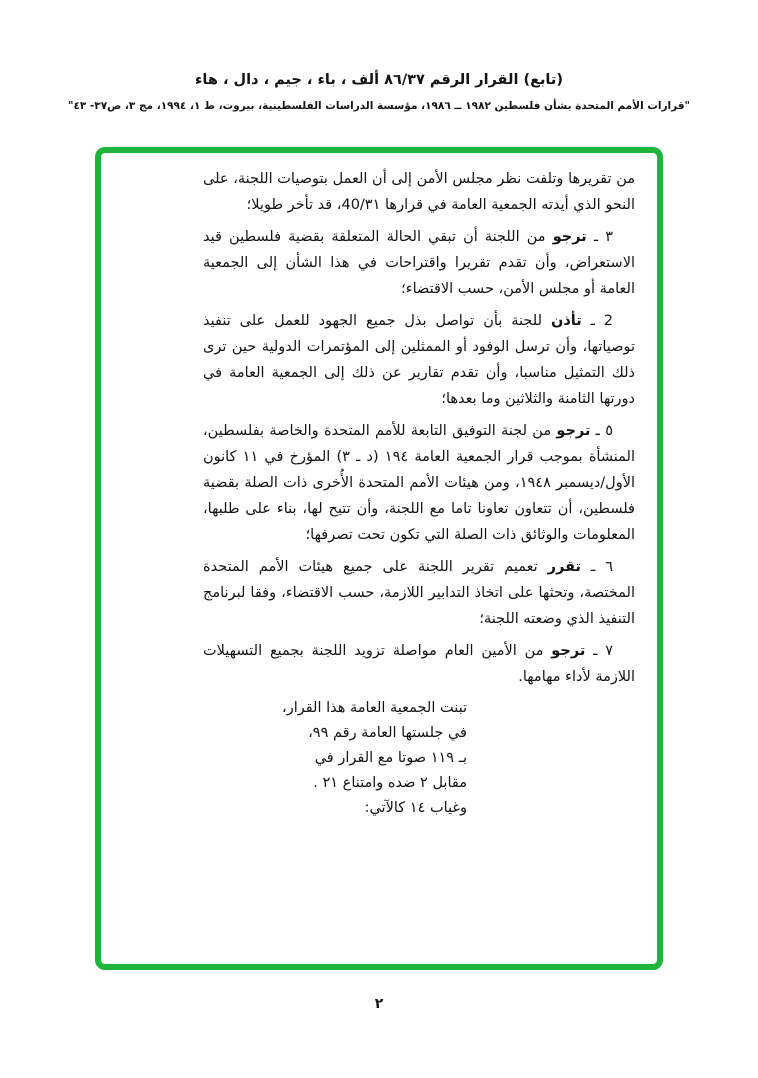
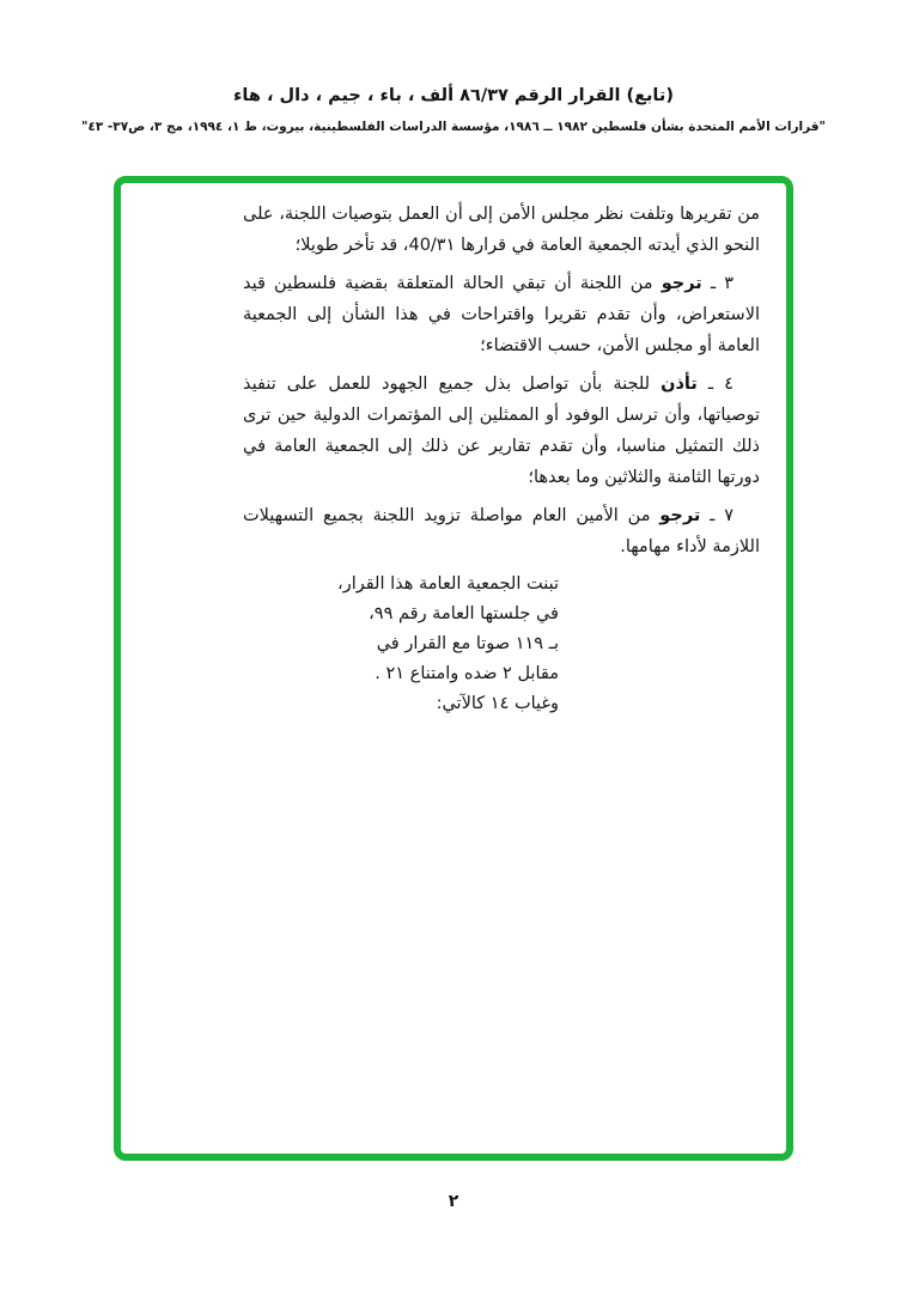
  (تابع) القرار الرقم ٨٦/٣٧ ألف ، باء ، جيم ، دال ، هاء
  "قرارات الأمم المتحدة بشأن فلسطين ١٩٨٢ ــ ١٩٨٦، مؤسسة الدراسات الفلسطينية، بيروت، ط ١، ١٩٩٤، مج ٣، ص٣٧- ٤٣"
  من تقريرها وتلفت نظر مجلس الأمن إلى أن العمل بتوصيات اللجنة، على النحو الذي أيدته الجمعية العامة في قرارها 40/٣١، قد تأخر طويلا؛
  ٣ ـ ترجو من اللجنة أن تبقي الحالة المتعلقة بقضية فلسطين قيد الاستعراض، وأن تقدم تقريرا واقتراحات في هذا الشأن إلى الجمعية العامة أو مجلس الأمن، حسب الاقتضاء؛
- 2 ـ تأذن للجنة بأن تواصل بذل جميع الجهود للعمل على تنفيذ توصياتها، وأن ترسل الوفود أو الممثلين إلى المؤتمرات الدولية حين ترى ذلك التمثيل مناسبا، وأن تقدم تقارير عن ذلك إلى الجمعية العامة في دورتها الثامنة والثلاثين وما بعدها؛
+ ٤ ـ تأذن للجنة بأن تواصل بذل جميع الجهود للعمل على تنفيذ توصياتها، وأن ترسل الوفود أو الممثلين إلى المؤتمرات الدولية حين ترى ذلك التمثيل مناسبا، وأن تقدم تقارير عن ذلك إلى الجمعية العامة في دورتها الثامنة والثلاثين وما بعدها؛
- ٥ ـ ترجو من لجنة التوفيق التابعة للأمم المتحدة والخاصة بفلسطين، المنشأة بموجب قرار الجمعية العامة ١٩٤ (د ـ ٣) المؤرخ في ١١ كانون الأول/ديسمبر ١٩٤٨، ومن هيئات الأمم المتحدة الأُخرى ذات الصلة بقضية فلسطين، أن تتعاون تعاونا تاما مع اللجنة، وأن تتيح لها، بناء على طلبها، المعلومات والوثائق ذات الصلة التي تكون تحت تصرفها؛
- ٦ ـ تقرر تعميم تقرير اللجنة على جميع هيئات الأمم المتحدة المختصة، وتحثها على اتخاذ التدابير اللازمة، حسب الاقتضاء، وفقا لبرنامج التنفيذ الذي وضعته اللجنة؛
  ٧ ـ ترجو من الأمين العام مواصلة تزويد اللجنة بجميع التسهيلات اللازمة لأداء مهامها.
  تبنت الجمعية العامة هذا القرار،
  في جلستها العامة رقم ٩٩،
  بـ ١١٩ صوتا مع القرار في
  مقابل ٢ ضده وامتناع ٢١ .
  وغياب ١٤ كالآتي:
  ٢
